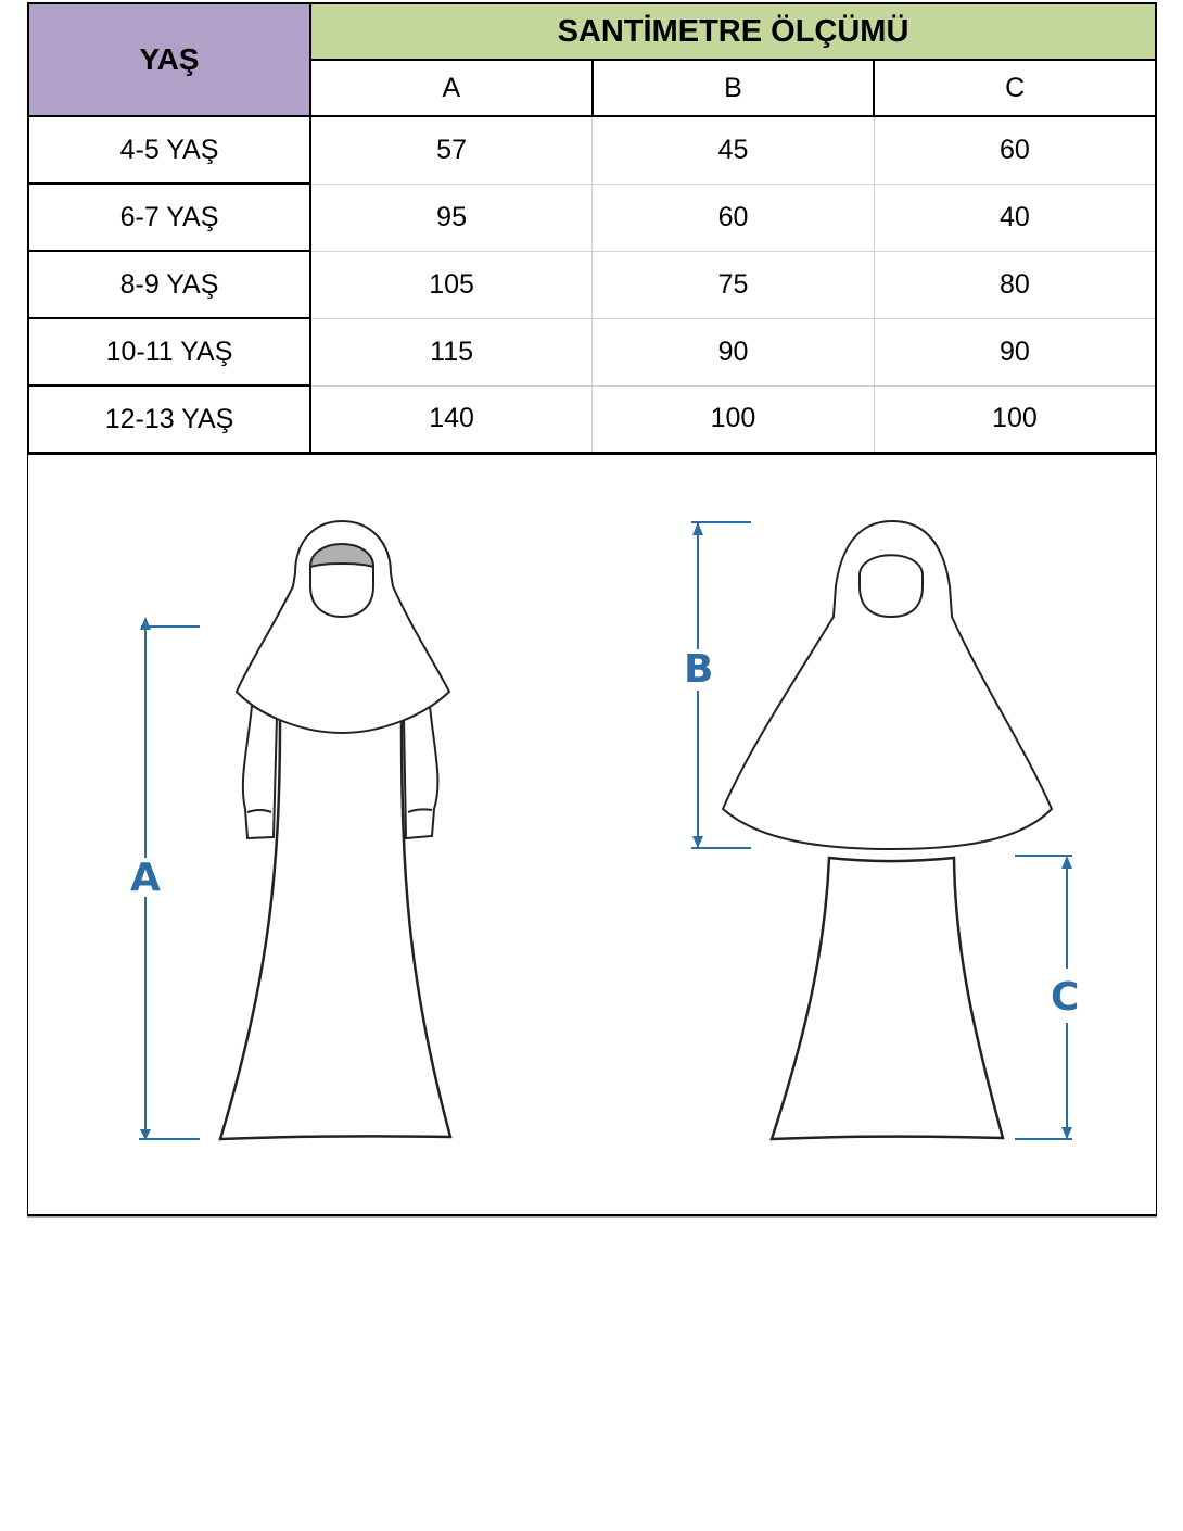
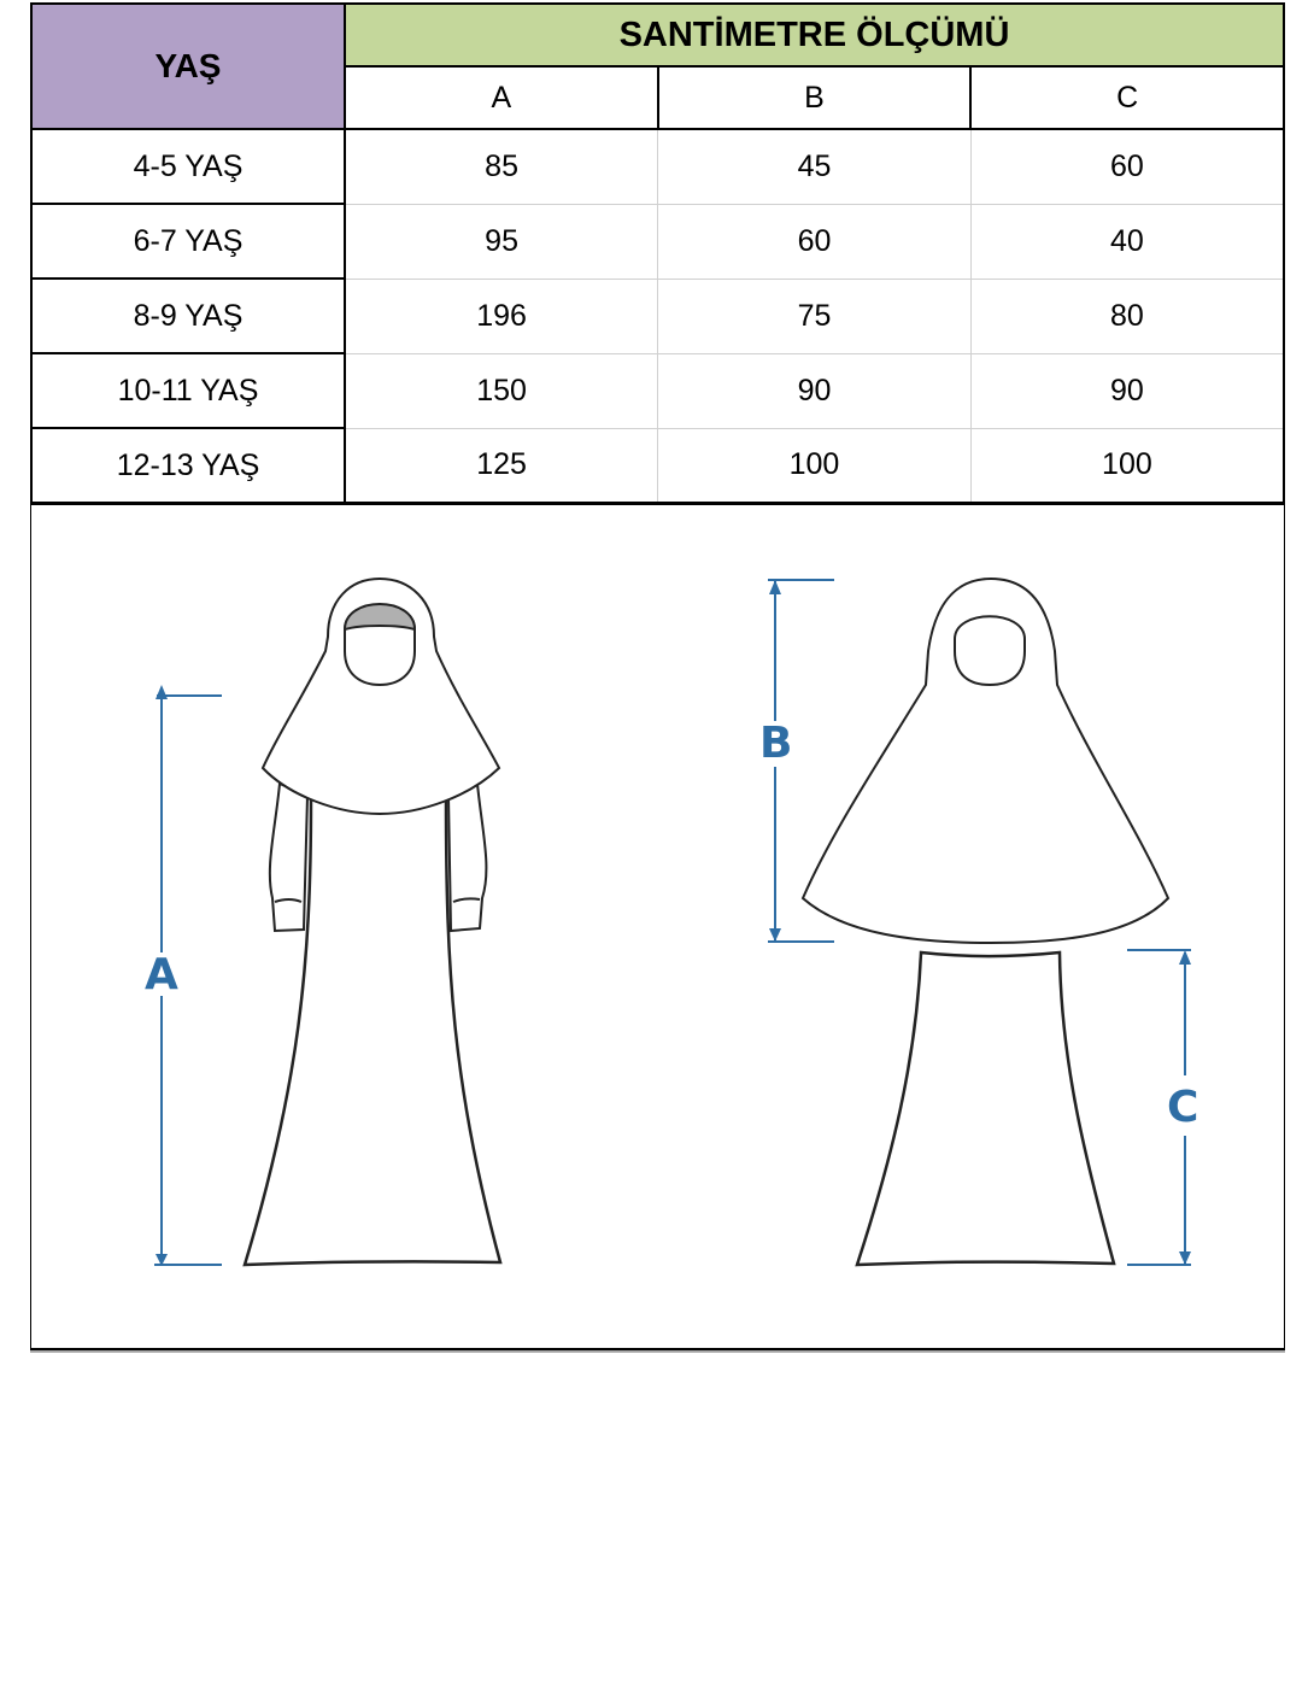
  YAŞ	SANTİMETRE ÖLÇÜMÜ
  A	B	C
- 4-5 YAŞ	57	45	60
+ 4-5 YAŞ	85	45	60
  6-7 YAŞ	95	60	40
- 8-9 YAŞ	105	75	80
+ 8-9 YAŞ	196	75	80
- 10-11 YAŞ	115	90	90
+ 10-11 YAŞ	150	90	90
- 12-13 YAŞ	140	100	100
+ 12-13 YAŞ	125	100	100
  A
  B
  C
